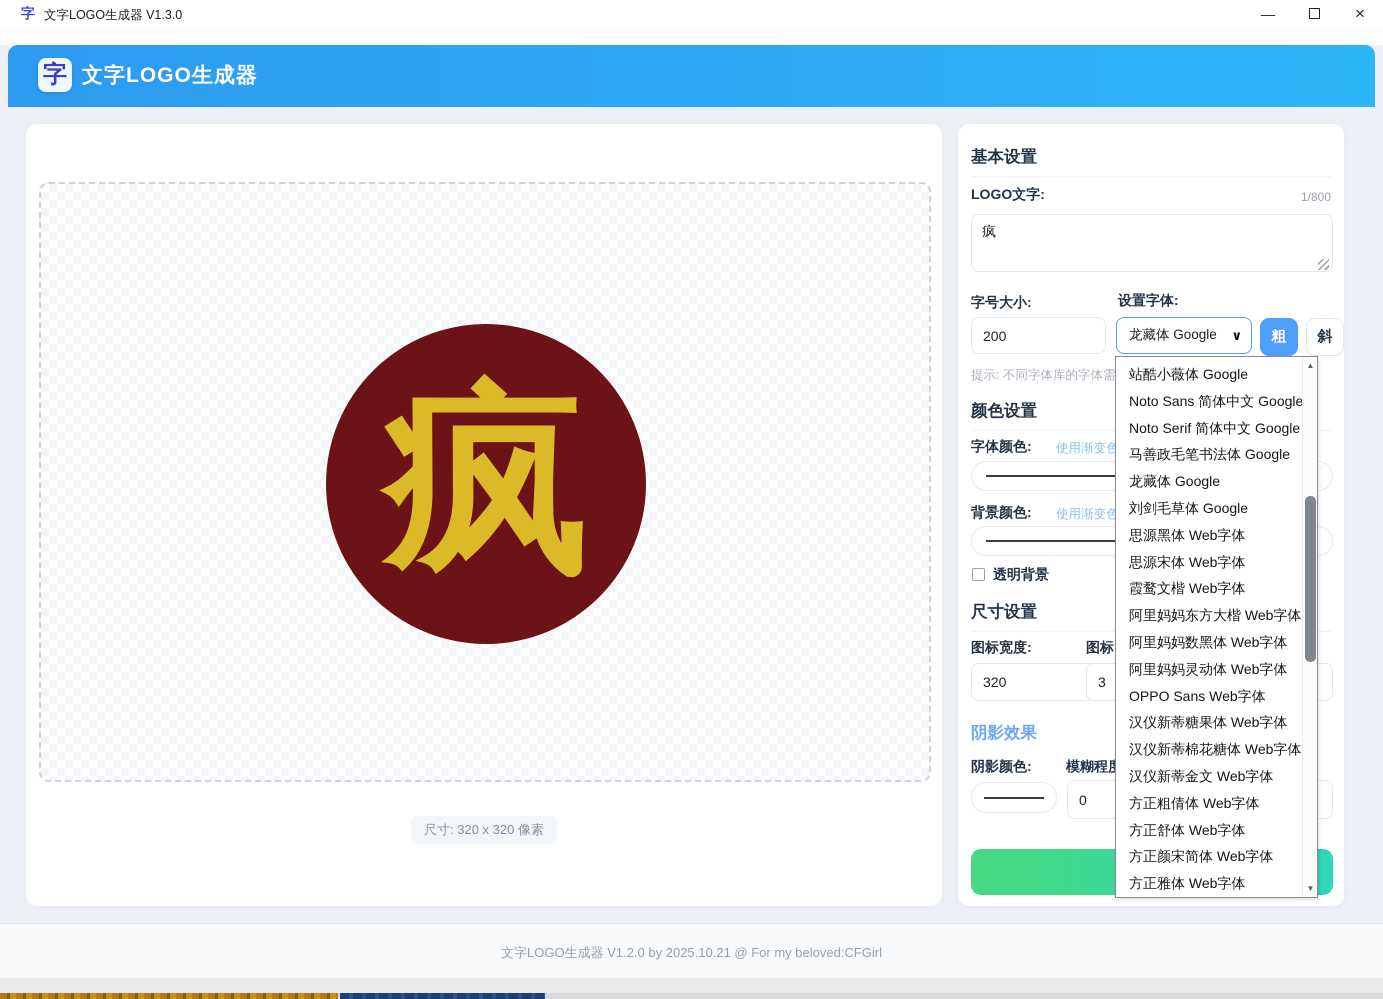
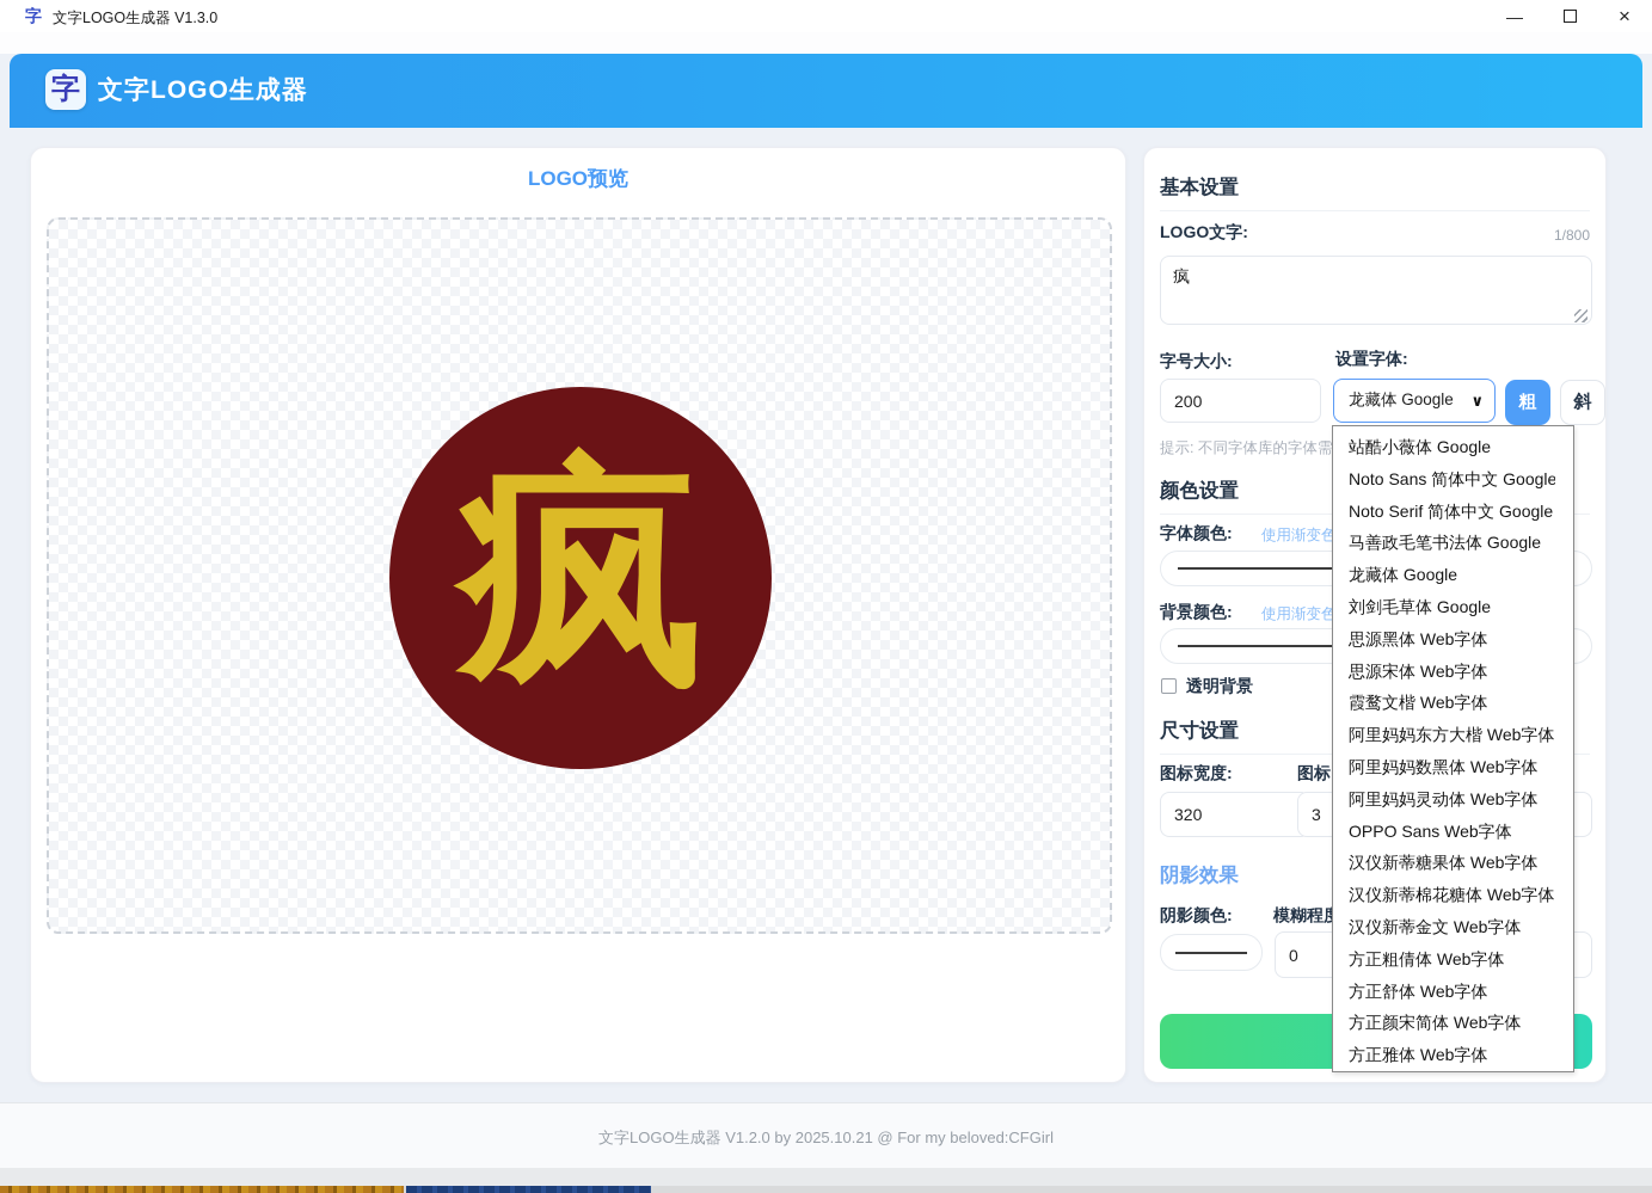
  字
  文字LOGO生成器 V1.3.0
  —
  ×
  字
  文字LOGO生成器
+ LOGO预览
  疯
- 尺寸: 320 x 320 像素
  基本设置
  LOGO文字:
  1/800
  疯
  字号大小:
  设置字体:
  200
  龙藏体 Google
  ∨
  粗
  斜
  提示: 不同字体库的字体需
  颜色设置
  字体颜色:
  使用渐变色
  背景颜色:
  使用渐变色
  透明背景
  尺寸设置
  图标宽度:
  图标
  320
  3
  阴影效果
  阴影颜色:
  模糊程
  0
  站酷小薇体 Google
  Noto Sans 简体中文 Google
  Noto Serif 简体中文 Google
  马善政毛笔书法体 Google
  龙藏体 Google
  刘剑毛草体 Google
  思源黑体 Web字体
  思源宋体 Web字体
  霞鹜文楷 Web字体
  阿里妈妈东方大楷 Web字体
  阿里妈妈数黑体 Web字体
  阿里妈妈灵动体 Web字体
  OPPO Sans Web字体
  汉仪新蒂糖果体 Web字体
  汉仪新蒂棉花糖体 Web字体
  汉仪新蒂金文 Web字体
  方正粗倩体 Web字体
  方正舒体 Web字体
  方正颜宋简体 Web字体
  方正雅体 Web字体
- ▲
- ▼
  文字LOGO生成器 V1.2.0 by 2025.10.21 @ For my beloved:CFGirl
